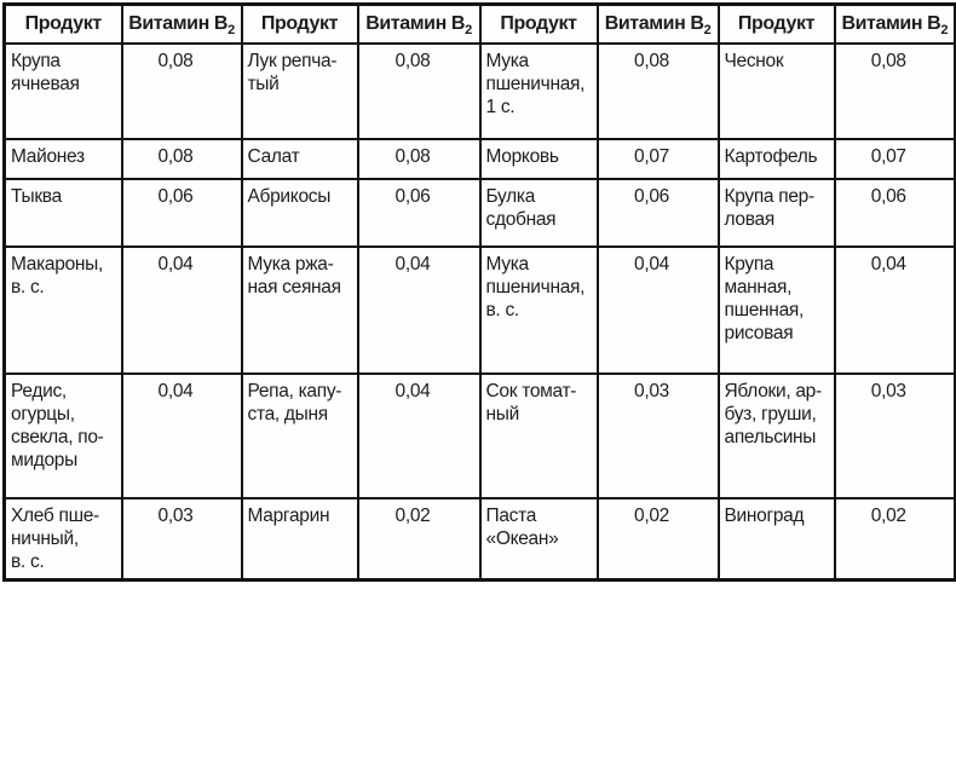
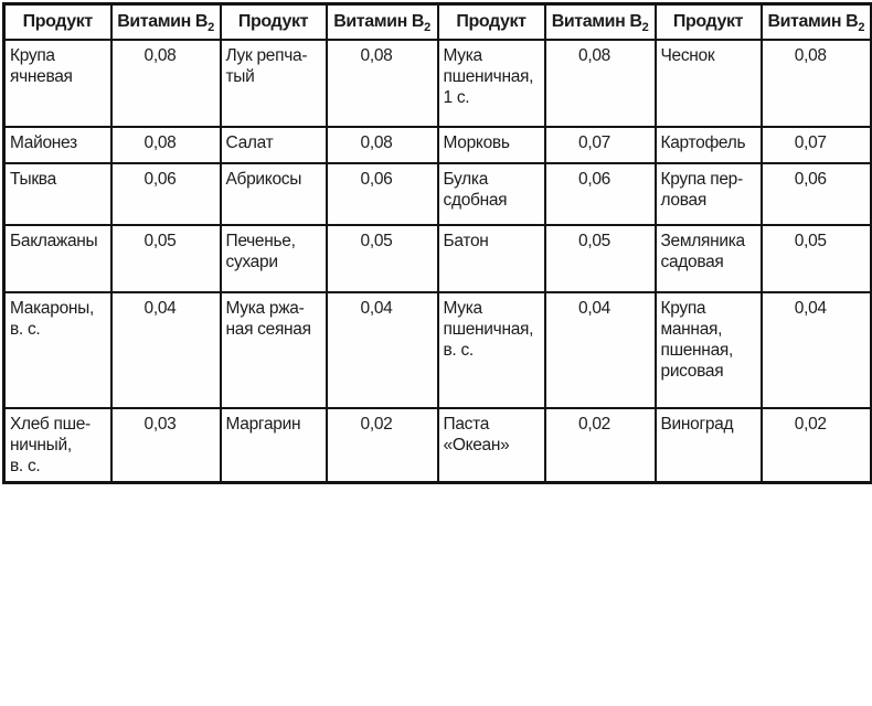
  Продукт	Витамин В2	Продукт	Витамин В2	Продукт	Витамин В2	Продукт	Витамин В2
  Крупа ячневая	0,08	Лук репча- тый	0,08	Мука пшеничная, 1 с.	0,08	Чеснок	0,08
  Майонез	0,08	Салат	0,08	Морковь	0,07	Картофель	0,07
  Тыква	0,06	Абрикосы	0,06	Булка сдобная	0,06	Крупа пер- ловая	0,06
+ Баклажаны	0,05	Печенье, сухари	0,05	Батон	0,05	Земляника садовая	0,05
  Макароны, в. с.	0,04	Мука ржа- ная сеяная	0,04	Мука пшеничная, в. с.	0,04	Крупа манная, пшенная, рисовая	0,04
- Редис, огурцы, свекла, по- мидоры	0,04	Репа, капу- ста, дыня	0,04	Сок томат- ный	0,03	Яблоки, ар- буз, груши, апельсины	0,03
  Хлеб пше- ничный, в. с.	0,03	Маргарин	0,02	Паста «Океан»	0,02	Виноград	0,02
